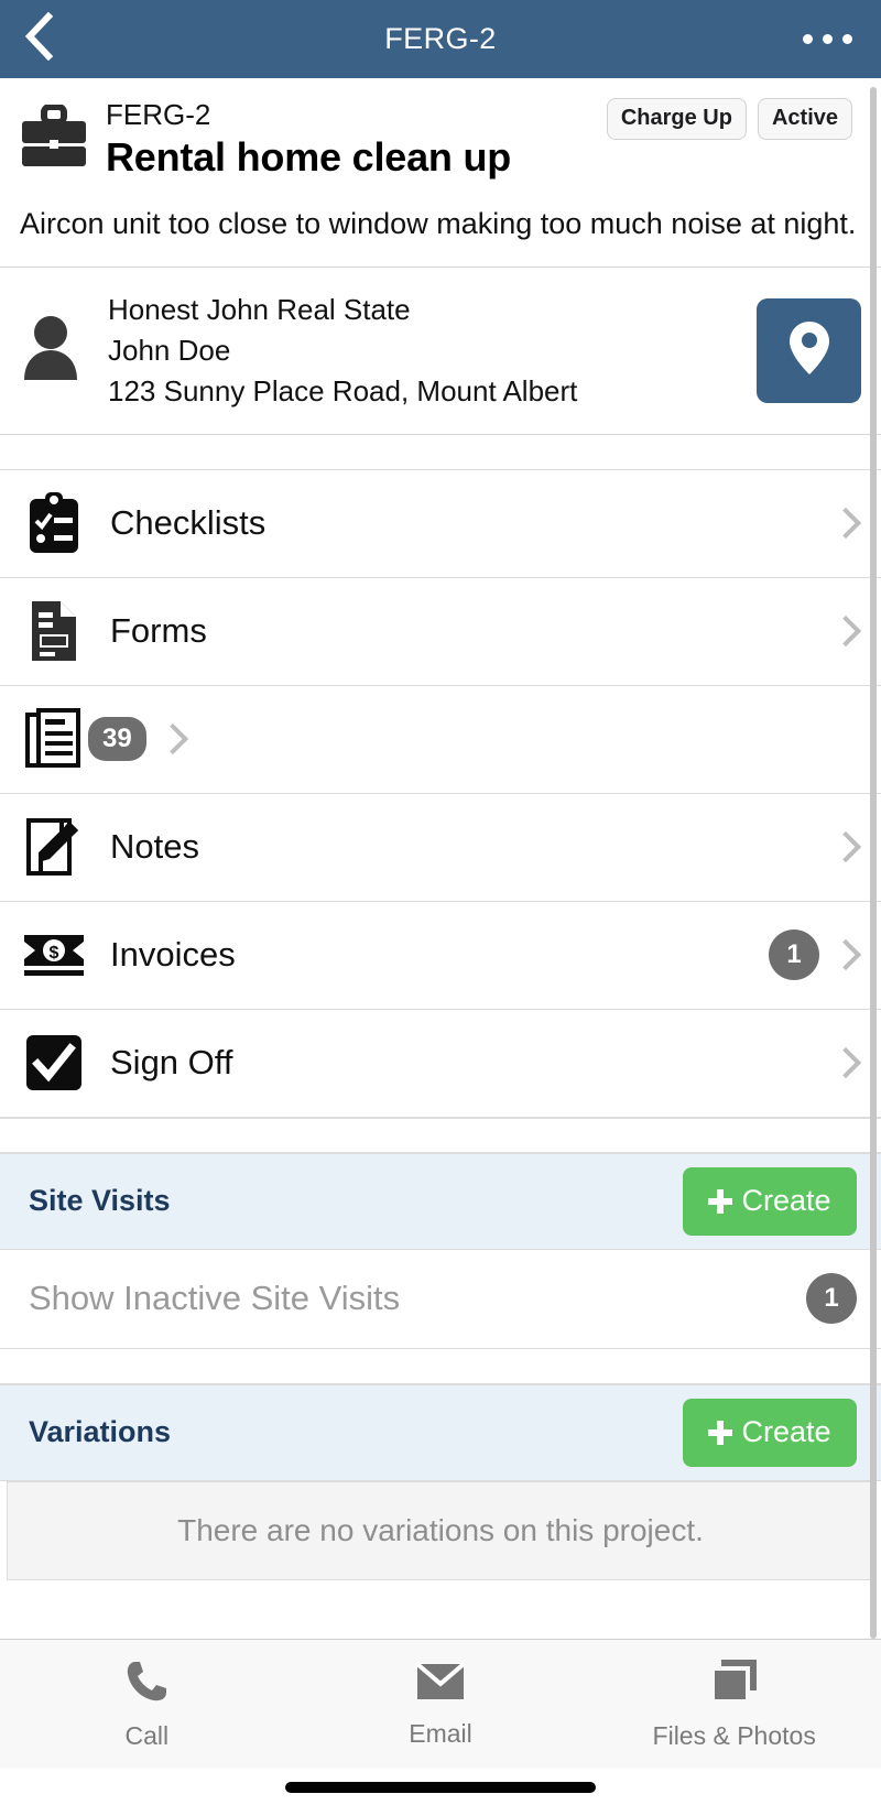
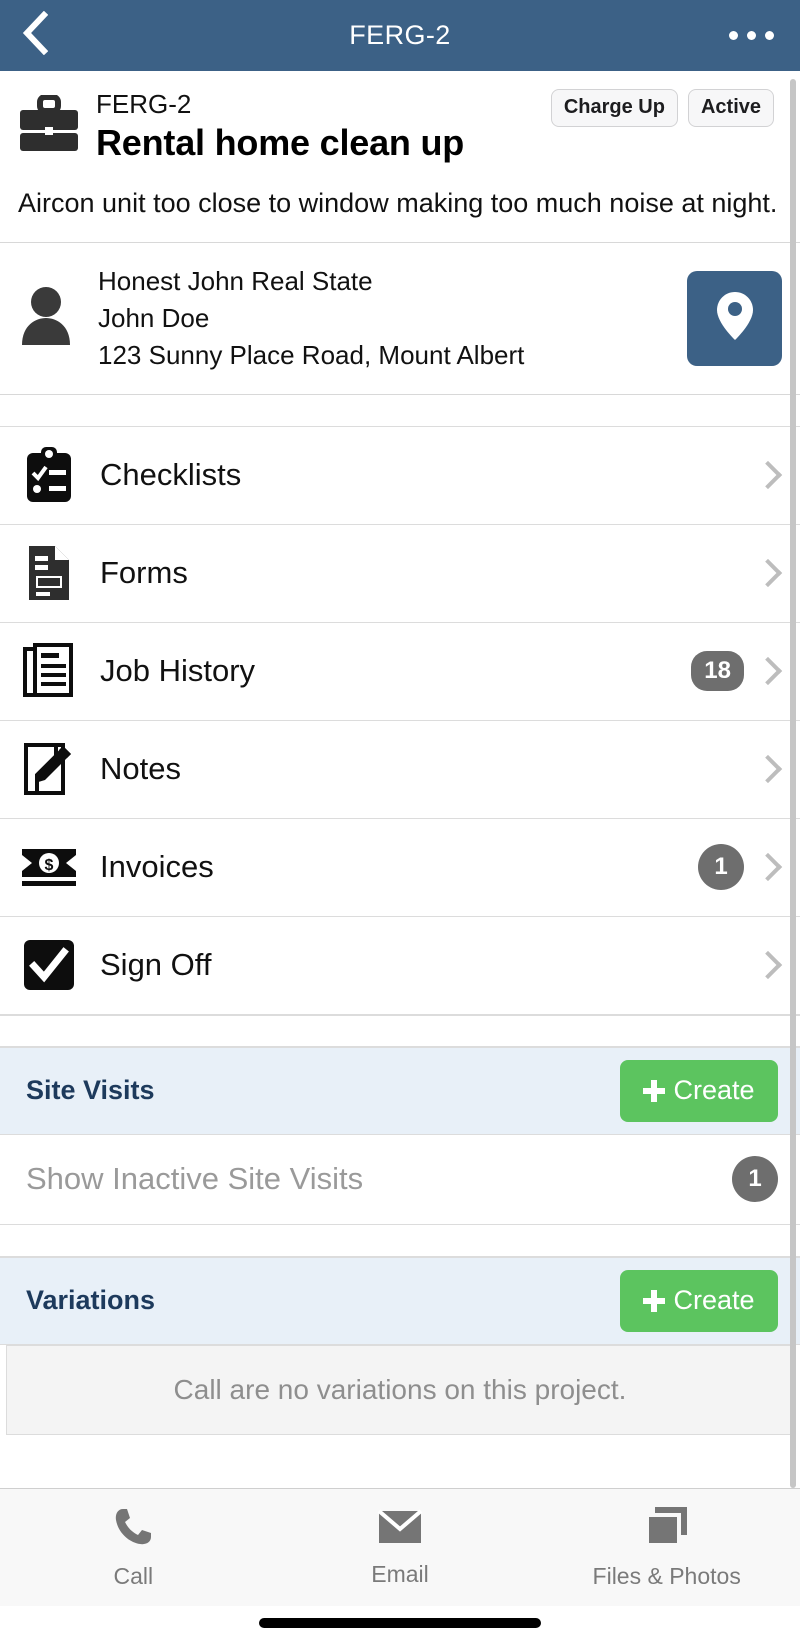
  FERG-2
  Charge Up
  Active
  FERG-2
  Rental home clean up
  Aircon unit too close to window making too much noise at night.
  Honest John Real State
  John Doe
  123 Sunny Place Road, Mount Albert
  Checklists
  Forms
+ Job History
- 39
+ 18
  Notes
  $
  Invoices
  1
  Sign Off
  Site Visits
  Create
  Show Inactive Site Visits
  1
  Variations
  Create
- There are no variations on this project.
+ Call are no variations on this project.
  Call
  Email
  Files & Photos
